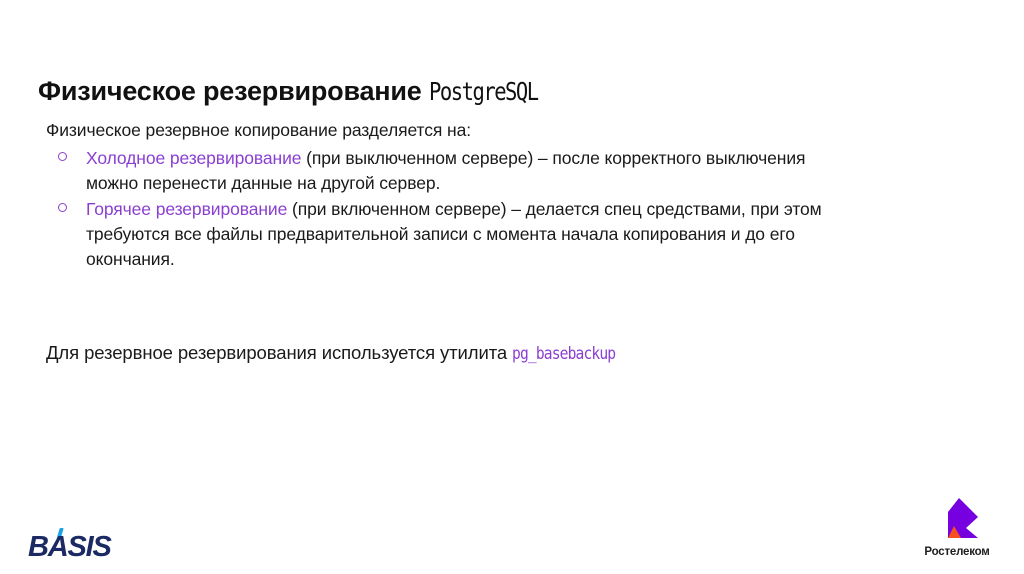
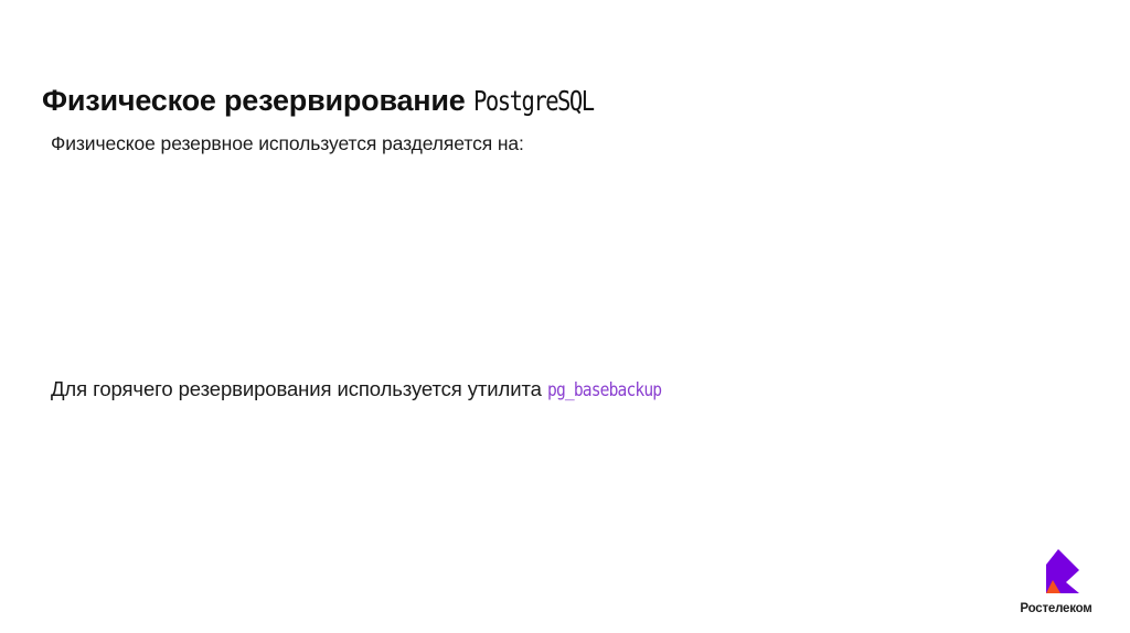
  Физическое резервирование PostgreSQL
- Физическое резервное копирование разделяется на:
+ Физическое резервное используется разделяется на:
- Холодное резервирование (при выключенном сервере) – после корректного выключения можно перенести данные на другой сервер.
- Горячее резервирование (при включенном сервере) – делается спец средствами, при этом требуются все файлы предварительной записи с момента начала копирования и до его окончания.
- Для резервное резервирования используется утилита pg_basebackup
+ Для горячего резервирования используется утилита pg_basebackup
- BASIS
  Ростелеком
